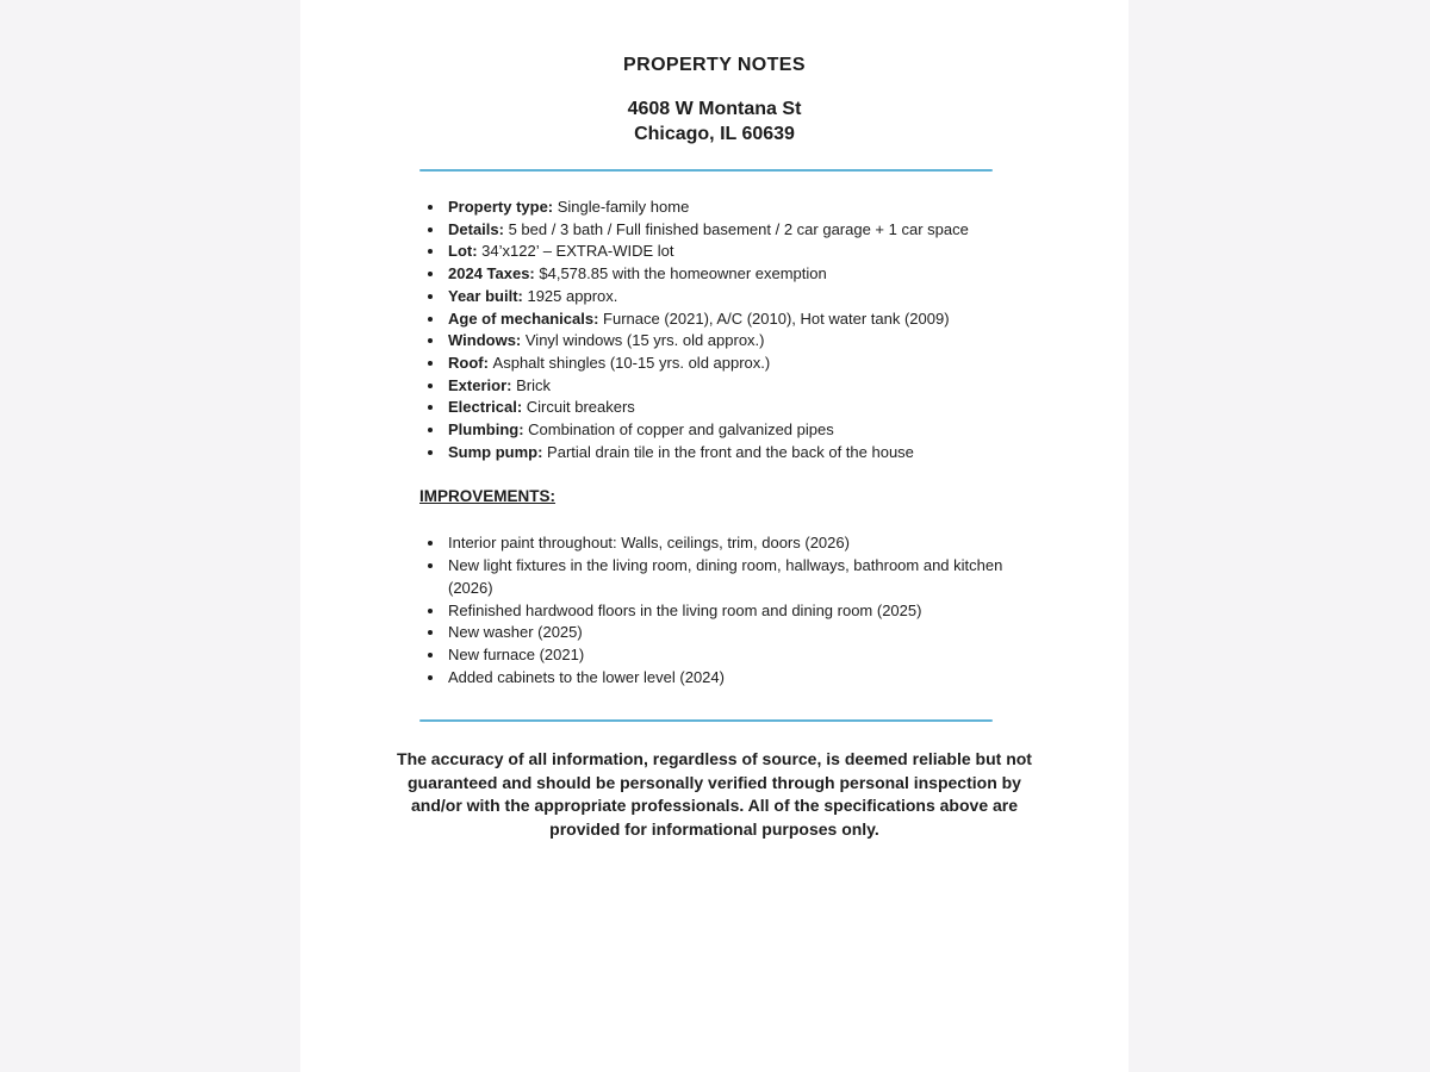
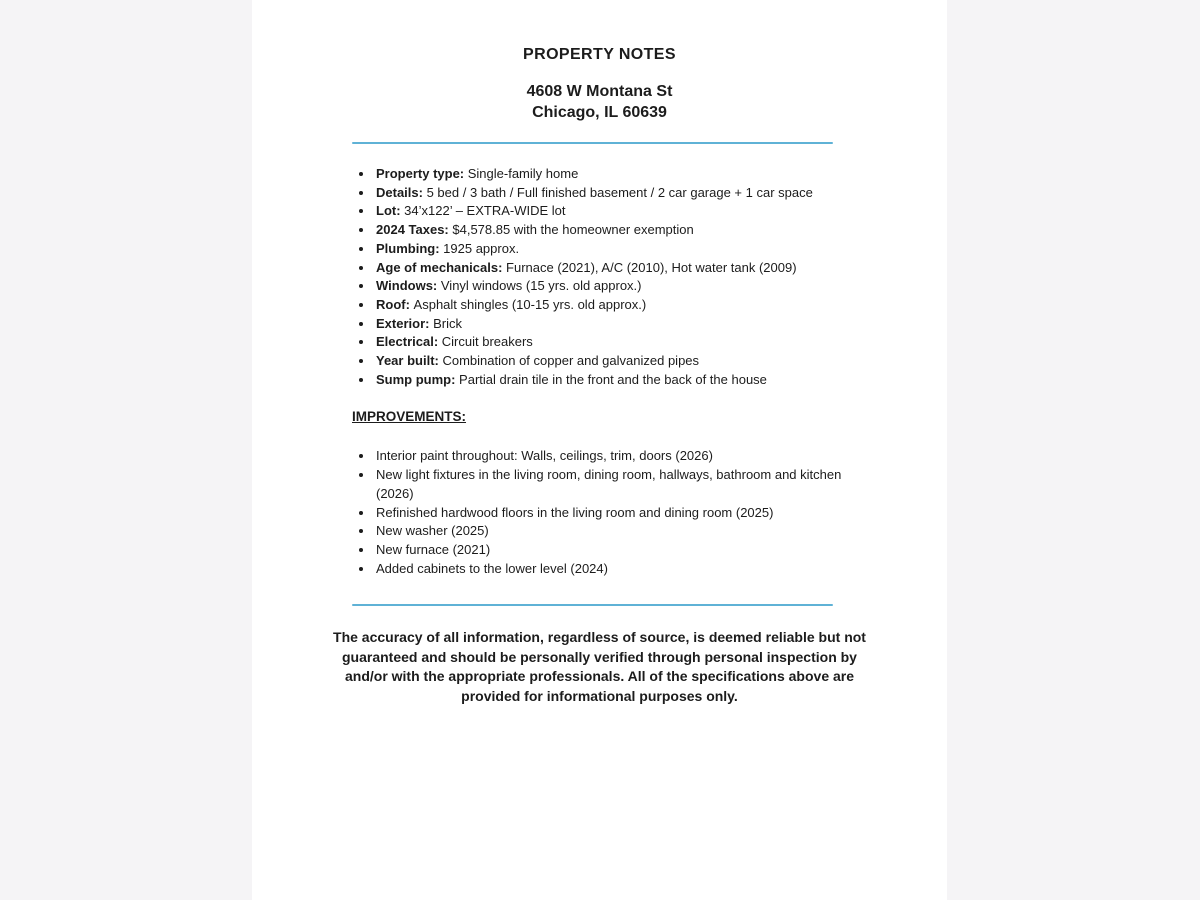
  PROPERTY NOTES
  4608 W Montana St
  Chicago, IL 60639
  Property type: Single-family home
  Details: 5 bed / 3 bath / Full finished basement / 2 car garage + 1 car space
  Lot: 34’x122’ – EXTRA-WIDE lot
  2024 Taxes: $4,578.85 with the homeowner exemption
- Year built: 1925 approx.
+ Plumbing: 1925 approx.
  Age of mechanicals: Furnace (2021), A/C (2010), Hot water tank (2009)
  Windows: Vinyl windows (15 yrs. old approx.)
  Roof: Asphalt shingles (10-15 yrs. old approx.)
  Exterior: Brick
  Electrical: Circuit breakers
- Plumbing: Combination of copper and galvanized pipes
+ Year built: Combination of copper and galvanized pipes
  Sump pump: Partial drain tile in the front and the back of the house
  IMPROVEMENTS:
  Interior paint throughout: Walls, ceilings, trim, doors (2026)
  New light fixtures in the living room, dining room, hallways, bathroom and kitchen (2026)
  Refinished hardwood floors in the living room and dining room (2025)
  New washer (2025)
  New furnace (2021)
  Added cabinets to the lower level (2024)
  The accuracy of all information, regardless of source, is deemed reliable but not guaranteed and should be personally verified through personal inspection by and/or with the appropriate professionals. All of the specifications above are provided for informational purposes only.
